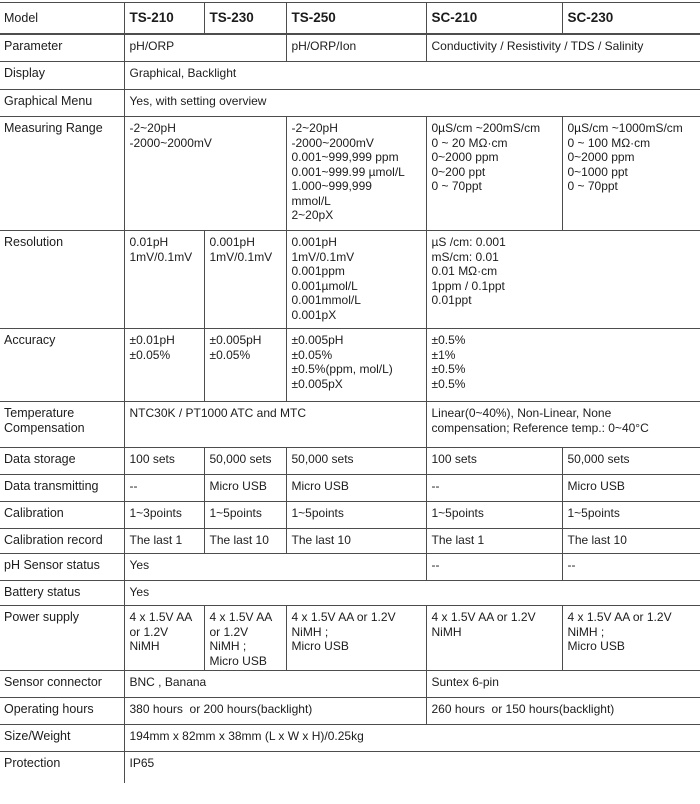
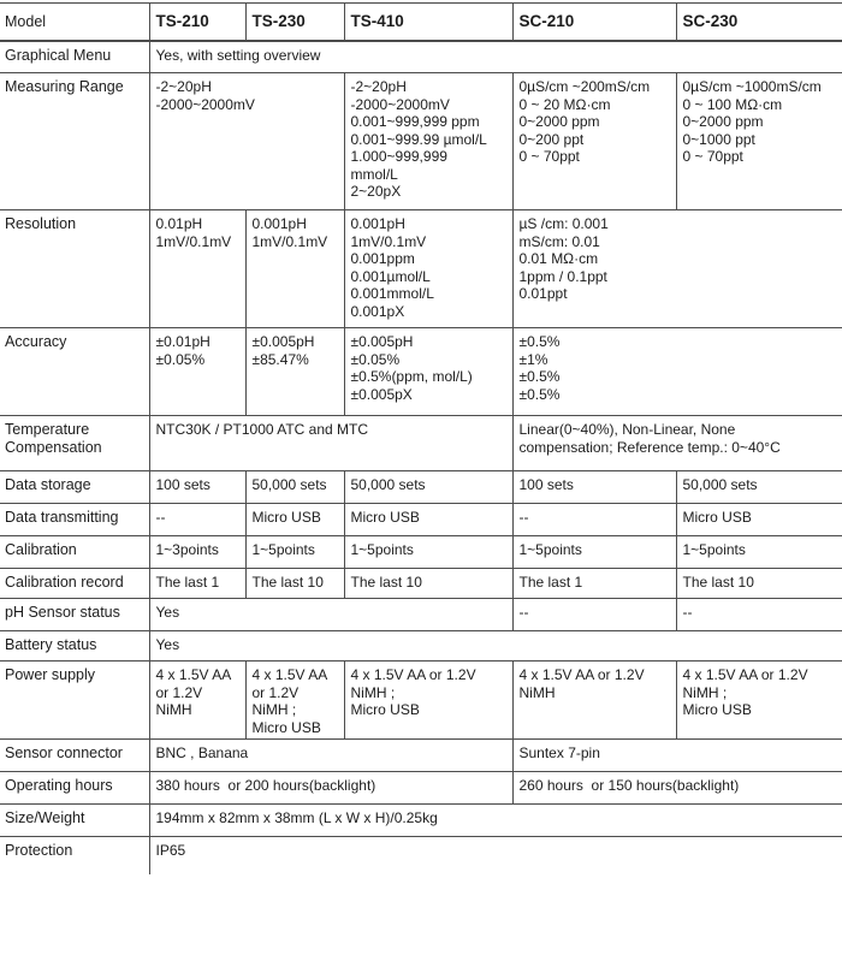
- Model	TS-210	TS-230	TS-250	SC-210	SC-230
+ Model	TS-210	TS-230	TS-410	SC-210	SC-230
- Parameter	pH/ORP	pH/ORP/Ion	Conductivity / Resistivity / TDS / Salinity
- Display	Graphical, Backlight
  Graphical Menu	Yes, with setting overview
  Measuring Range	-2~20pH -2000~2000mV	-2~20pH -2000~2000mV 0.001~999,999 ppm 0.001~999.99 µmol/L 1.000~999,999 mmol/L 2~20pX	0µS/cm ~200mS/cm 0 ~ 20 MΩ·cm 0~2000 ppm 0~200 ppt 0 ~ 70ppt	0µS/cm ~1000mS/cm 0 ~ 100 MΩ·cm 0~2000 ppm 0~1000 ppt 0 ~ 70ppt
  Resolution	0.01pH 1mV/0.1mV	0.001pH 1mV/0.1mV	0.001pH 1mV/0.1mV 0.001ppm 0.001µmol/L 0.001mmol/L 0.001pX	µS /cm: 0.001 mS/cm: 0.01 0.01 MΩ·cm 1ppm / 0.1ppt 0.01ppt
- Accuracy	±0.01pH ±0.05%	±0.005pH ±0.05%	±0.005pH ±0.05% ±0.5%(ppm, mol/L) ±0.005pX	±0.5% ±1% ±0.5% ±0.5%
+ Accuracy	±0.01pH ±0.05%	±0.005pH ±85.47%	±0.005pH ±0.05% ±0.5%(ppm, mol/L) ±0.005pX	±0.5% ±1% ±0.5% ±0.5%
  Temperature Compensation	NTC30K / PT1000 ATC and MTC	Linear(0~40%), Non-Linear, None compensation; Reference temp.: 0~40°C
  Data storage	100 sets	50,000 sets	50,000 sets	100 sets	50,000 sets
  Data transmitting	--	Micro USB	Micro USB	--	Micro USB
  Calibration	1~3points	1~5points	1~5points	1~5points	1~5points
  Calibration record	The last 1	The last 10	The last 10	The last 1	The last 10
  pH Sensor status	Yes	--	--
  Battery status	Yes
  Power supply	4 x 1.5V AA or 1.2V NiMH	4 x 1.5V AA or 1.2V NiMH ; Micro USB	4 x 1.5V AA or 1.2V NiMH ; Micro USB	4 x 1.5V AA or 1.2V NiMH	4 x 1.5V AA or 1.2V NiMH ; Micro USB
- Sensor connector	BNC , Banana	Suntex 6-pin
+ Sensor connector	BNC , Banana	Suntex 7-pin
  Operating hours	380 hours or 200 hours(backlight)	260 hours or 150 hours(backlight)
  Size/Weight	194mm x 82mm x 38mm (L x W x H)/0.25kg
  Protection	IP65
